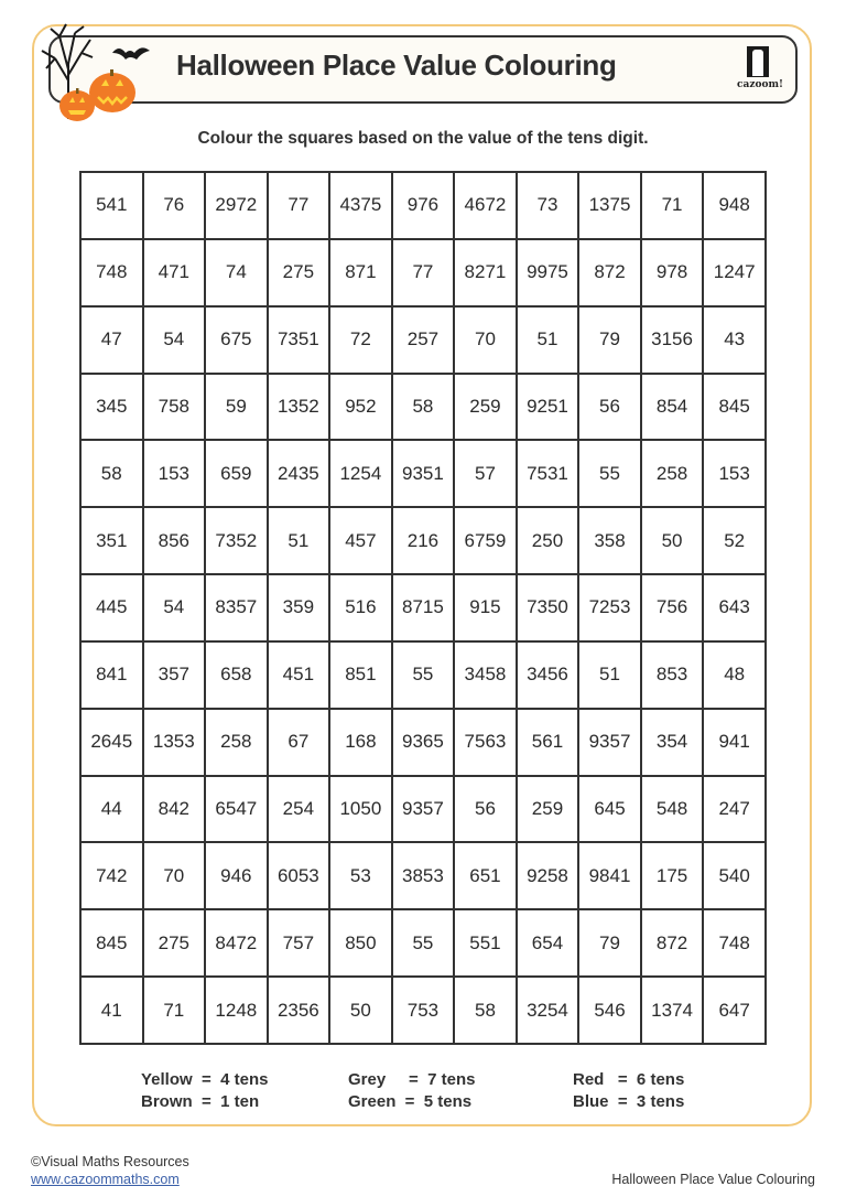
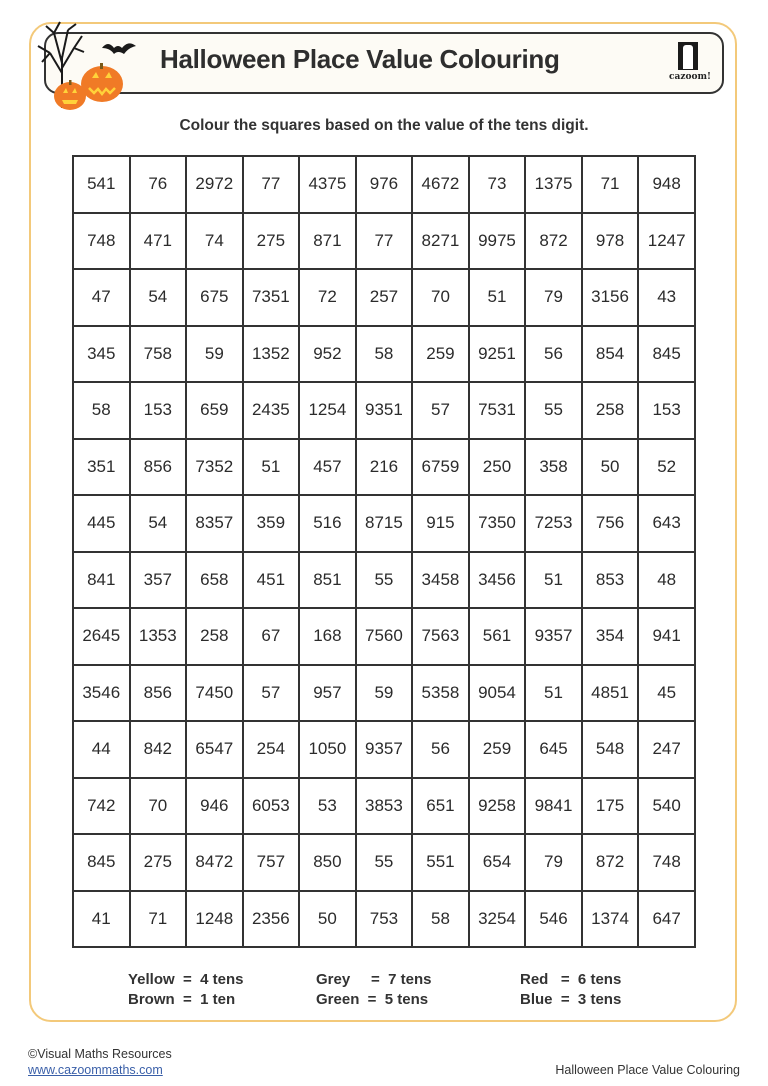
  Halloween Place Value Colouring
  cazoom!
  Colour the squares based on the value of the tens digit.
  541	76	2972	77	4375	976	4672	73	1375	71	948
  748	471	74	275	871	77	8271	9975	872	978	1247
  47	54	675	7351	72	257	70	51	79	3156	43
  345	758	59	1352	952	58	259	9251	56	854	845
  58	153	659	2435	1254	9351	57	7531	55	258	153
  351	856	7352	51	457	216	6759	250	358	50	52
  445	54	8357	359	516	8715	915	7350	7253	756	643
  841	357	658	451	851	55	3458	3456	51	853	48
- 2645	1353	258	67	168	9365	7563	561	9357	354	941
+ 2645	1353	258	67	168	7560	7563	561	9357	354	941
+ 3546	856	7450	57	957	59	5358	9054	51	4851	45
  44	842	6547	254	1050	9357	56	259	645	548	247
  742	70	946	6053	53	3853	651	9258	9841	175	540
  845	275	8472	757	850	55	551	654	79	872	748
  41	71	1248	2356	50	753	58	3254	546	1374	647
  Yellow = 4 tens
  Brown = 1 ten
  Grey = 7 tens
  Green = 5 tens
  Red = 6 tens
  Blue = 3 tens
  ©Visual Maths Resources
  www.cazoommaths.com
  Halloween Place Value Colouring
